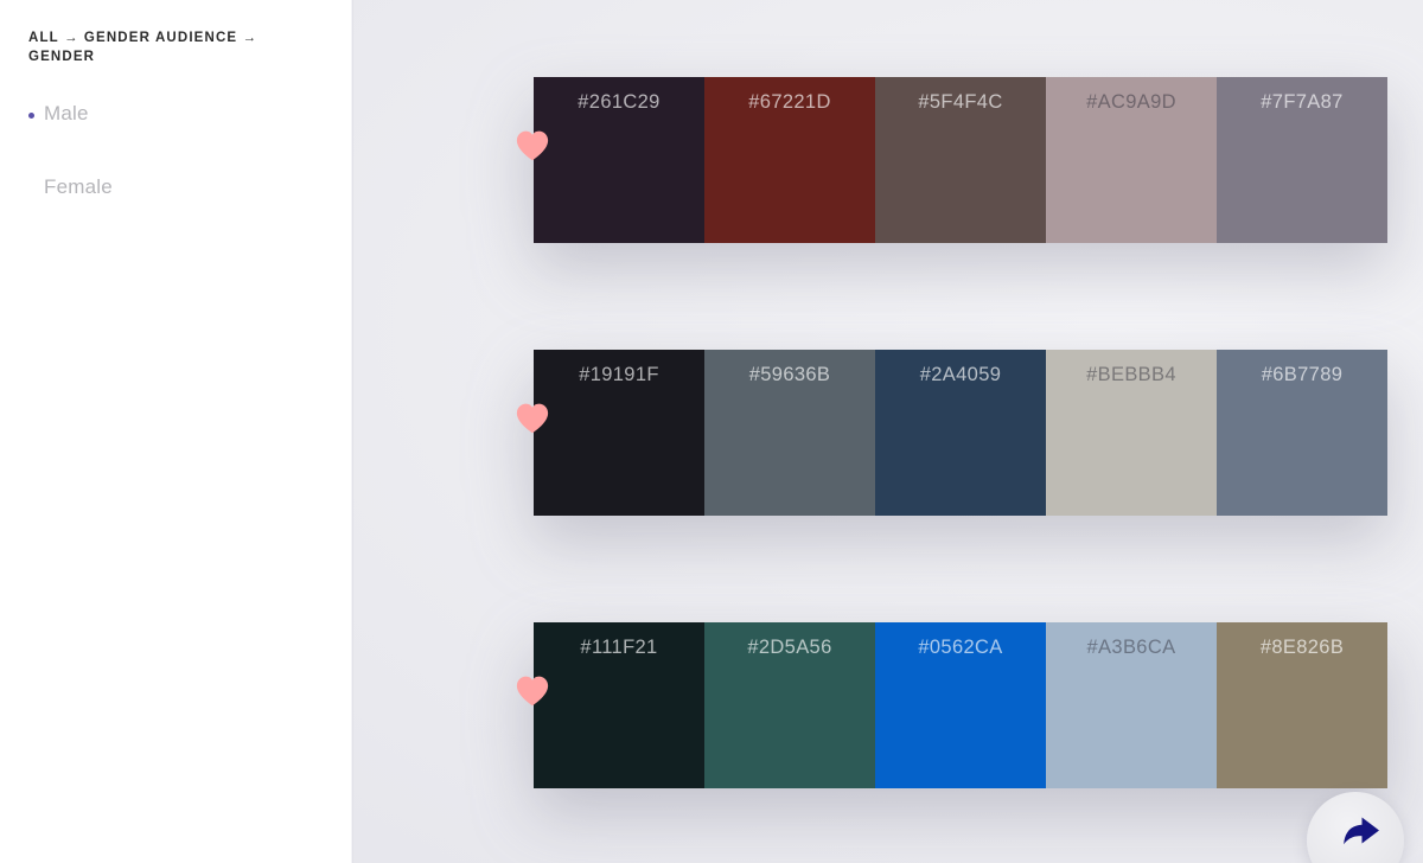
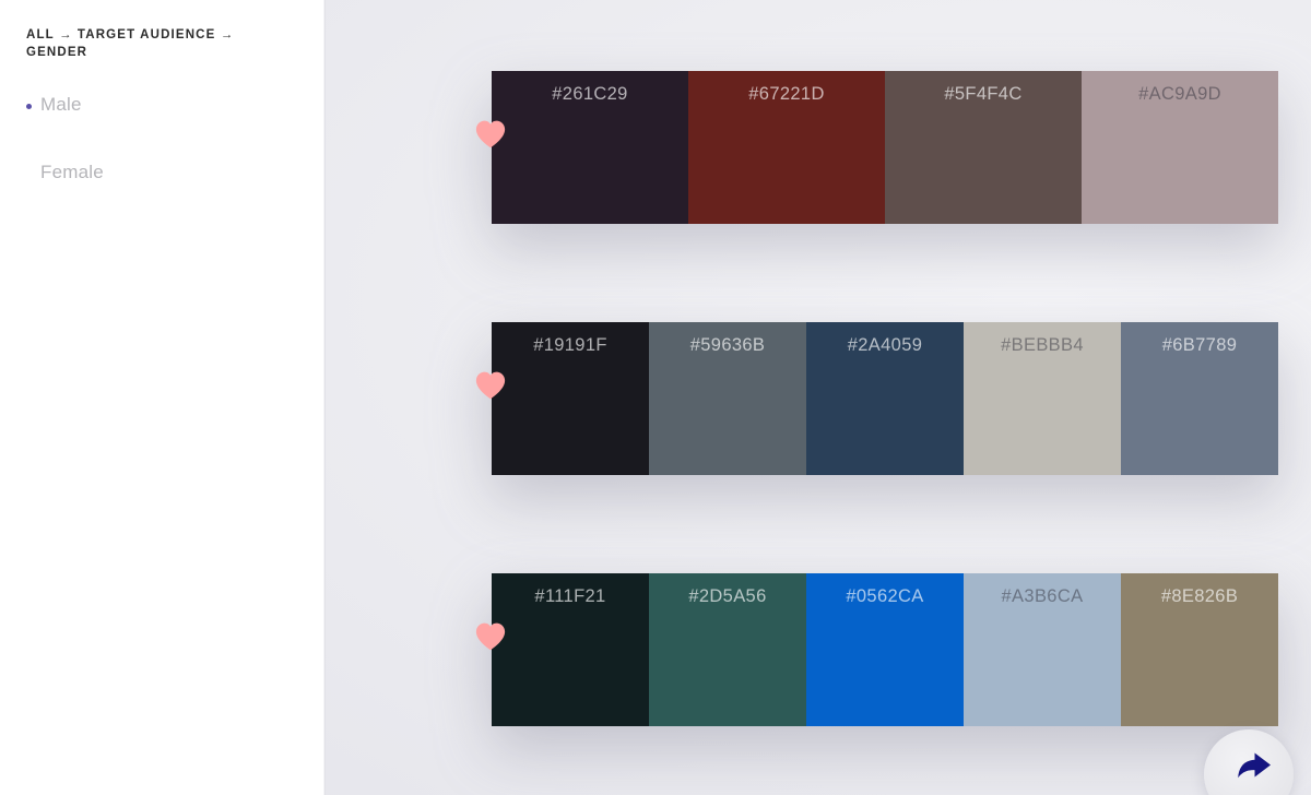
- ALL → GENDER AUDIENCE → GENDER
+ ALL → TARGET AUDIENCE → GENDER
  Male
  Female
  #261C29
  #67221D
  #5F4F4C
  #AC9A9D
- #7F7A87
  #19191F
  #59636B
  #2A4059
  #BEBBB4
  #6B7789
  #111F21
  #2D5A56
  #0562CA
  #A3B6CA
  #8E826B
